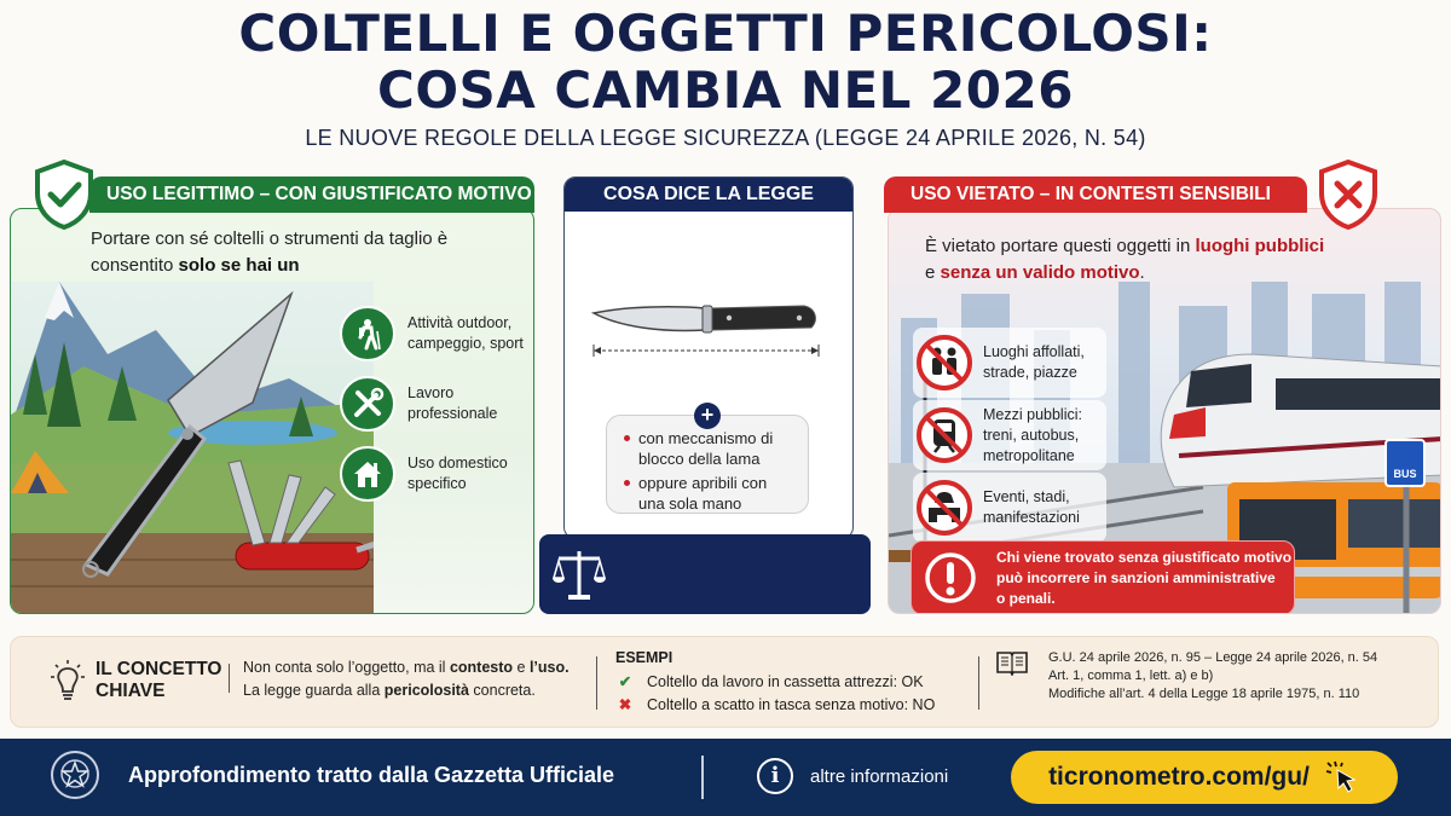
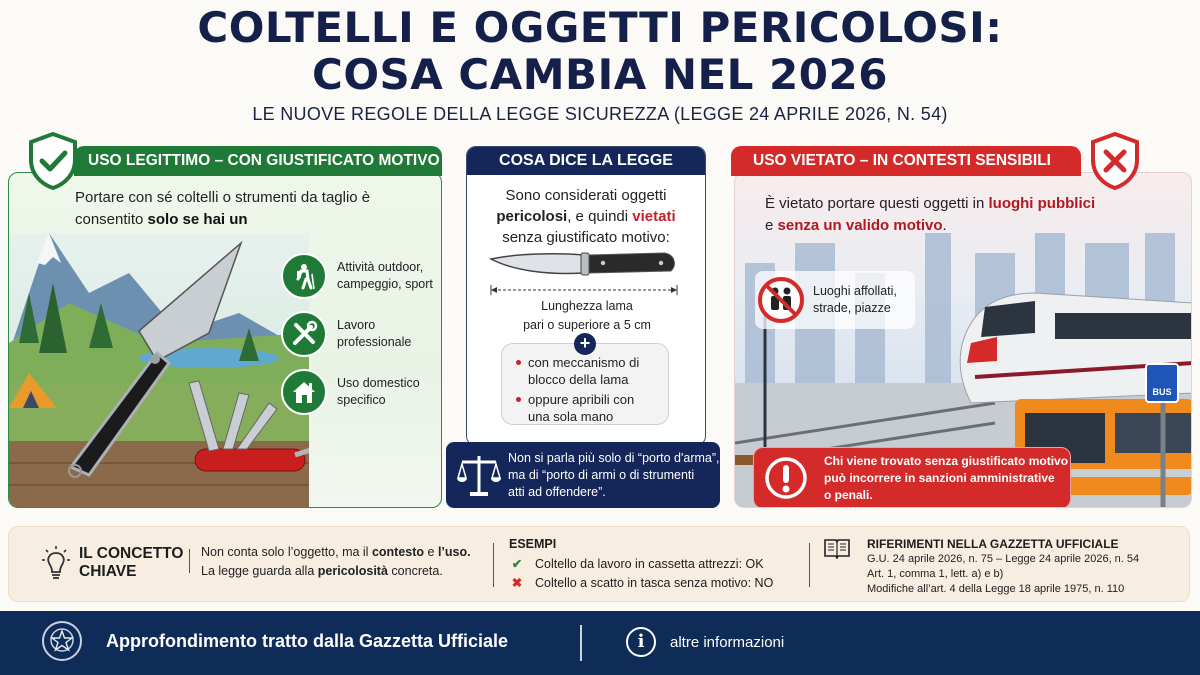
  COLTELLI E OGGETTI PERICOLOSI:
  COSA CAMBIA NEL 2026
  LE NUOVE REGOLE DELLA LEGGE SICUREZZA (LEGGE 24 APRILE 2026, N. 54)
  USO LEGITTIMO – CON GIUSTIFICATO MOTIVO
  Portare con sé coltelli o strumenti da taglio è consentito solo se hai un
  Attività outdoor,
  campeggio, sport
  Lavoro
  professionale
  Uso domestico
  specifico
  COSA DICE LA LEGGE
+ Sono considerati oggetti
+ pericolosi, e quindi vietati
+ senza giustificato motivo:
+ Lunghezza lama
+ pari o superiore a 5 cm
  +
  con meccanismo di
  blocco della lama
  oppure apribili con
  una sola mano
+ Non si parla più solo di “porto d'arma”,
+ ma di “porto di armi o di strumenti
+ atti ad offendere”.
  USO VIETATO – IN CONTESTI SENSIBILI
  È vietato portare questi oggetti in luoghi pubblici
  e senza un valido motivo.
  BUS
  Luoghi affollati,
  strade, piazze
- Mezzi pubblici:
- treni, autobus,
- metropolitane
- Eventi, stadi,
- manifestazioni
  Chi viene trovato senza giustificato motivo
  può incorrere in sanzioni amministrative
  o penali.
  IL CONCETTO
  CHIAVE
  Non conta solo l’oggetto, ma il contesto e l’uso.
  La legge guarda alla pericolosità concreta.
  ESEMPI
  ✔
  Coltello da lavoro in cassetta attrezzi: OK
  ✖
  Coltello a scatto in tasca senza motivo: NO
+ RIFERIMENTI NELLA GAZZETTA UFFICIALE
- G.U. 24 aprile 2026, n. 95 – Legge 24 aprile 2026, n. 54
+ G.U. 24 aprile 2026, n. 75 – Legge 24 aprile 2026, n. 54
  Art. 1, comma 1, lett. a) e b)
  Modifiche all’art. 4 della Legge 18 aprile 1975, n. 110
  Approfondimento tratto dalla Gazzetta Ufficiale
  i
  altre informazioni
- ticronometro.com/gu/
